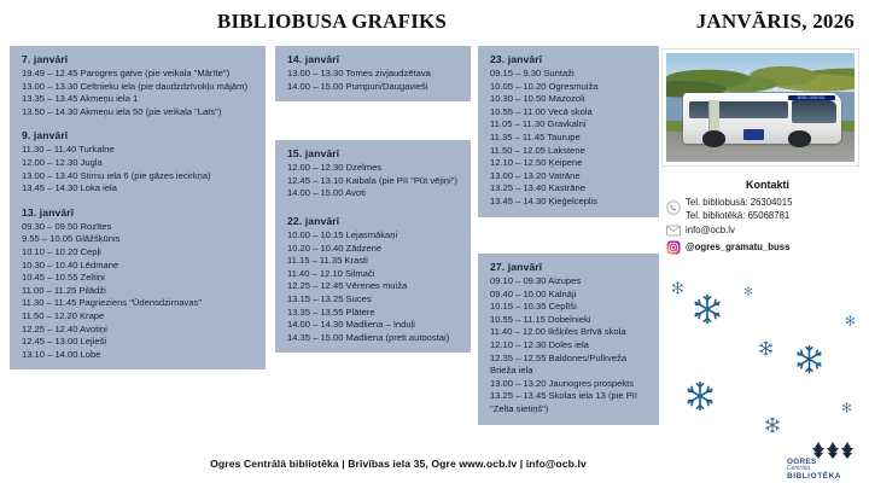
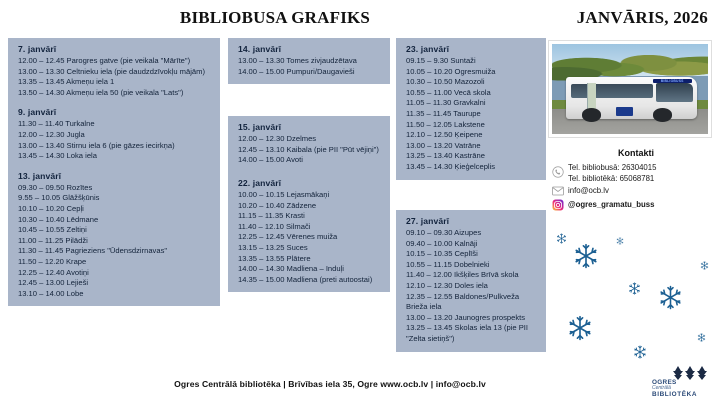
  BIBLIOBUSA GRAFIKS
  JANVĀRIS, 2026
  7. janvārī
- 19.49 – 12.45 Parogres gatve (pie veikala "Mārīte")
+ 12.00 – 12.45 Parogres gatve (pie veikala "Mārīte")
  13.00 – 13.30 Celtnieku iela (pie daudzdzīvokļu mājām)
  13.35 – 13.45 Akmeņu iela 1
  13.50 – 14.30 Akmeņu iela 50 (pie veikala "Lats")
  9. janvārī
  11.30 – 11.40 Turkalne
  12.00 – 12.30 Jugla
  13.00 – 13.40 Stirnu iela 6 (pie gāzes iecirkņa)
  13.45 – 14.30 Loka iela
  13. janvārī
  09.30 – 09.50 Rozītes
  9.55 – 10.05 Glāžšķūnis
  10.10 – 10.20 Cepļi
  10.30 – 10.40 Lēdmane
  10.45 – 10.55 Zeltiņi
  11.00 – 11.25 Pilādži
  11.30 – 11.45 Pagrieziens "Ūdensdzirnavas"
  11.50 – 12.20 Krape
  12.25 – 12.40 Avotiņi
  12.45 – 13.00 Lejieši
  13.10 – 14.00 Lobe
  14. janvārī
  13.00 – 13.30 Tomes zivjaudzētava
  14.00 – 15.00 Pumpuri/Daugavieši
  15. janvārī
  12.00 – 12.30 Dzelmes
  12.45 – 13.10 Kaibala (pie PII "Pūt vējiņi")
  14.00 – 15.00 Avoti
  22. janvārī
  10.00 – 10.15 Lejasmākaņi
  10.20 – 10.40 Zādzene
  11.15 – 11.35 Krasti
  11.40 – 12.10 Silmači
  12.25 – 12.45 Vērenes muiža
  13.15 – 13.25 Suces
  13.35 – 13.55 Plātere
  14.00 – 14.30 Madliena – Induļi
  14.35 – 15.00 Madliena (preti autoostai)
  23. janvārī
  09.15 – 9.30 Suntaži
  10.05 – 10.20 Ogresmuiža
  10.30 – 10.50 Mazozoli
  10.55 – 11.00 Vecā skola
  11.05 – 11.30 Gravkalni
  11.35 – 11.45 Taurupe
  11.50 – 12.05 Lakstene
  12.10 – 12.50 Ķeipene
  13.00 – 13.20 Vatrāne
  13.25 – 13.40 Kastrāne
  13.45 – 14.30 Ķieģelceplis
  27. janvārī
  09.10 – 09.30 Aizupes
  09.40 – 10.00 Kalnāji
  10.15 – 10.35 Ceplīši
  10.55 – 11.15 Dobelnieki
  11.40 – 12.00 Ikšķiles Brīvā skola
  12.10 – 12.30 Doles iela
  12.35 – 12.55 Baldones/Pulkveža Brieža iela
  13.00 – 13.20 Jaunogres prospekts
  13.25 – 13.45 Skolas iela 13 (pie PII "Zelta sietiņš")
  Kontakti
  Tel. bibliobusā: 26304015
  Tel. bibliotēkā: 65068781
  info@ocb.lv
  @ogres_gramatu_buss
  Ogres Centrālā bibliotēka | Brīvības iela 35, Ogre www.ocb.lv | info@ocb.lv
